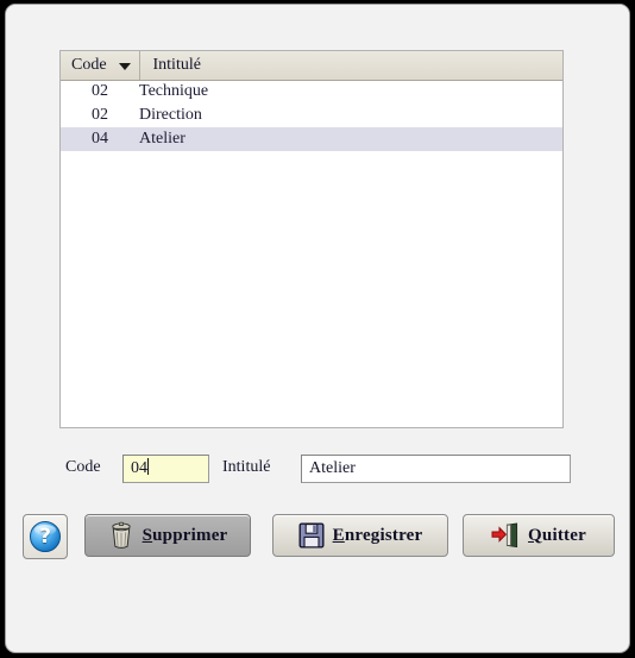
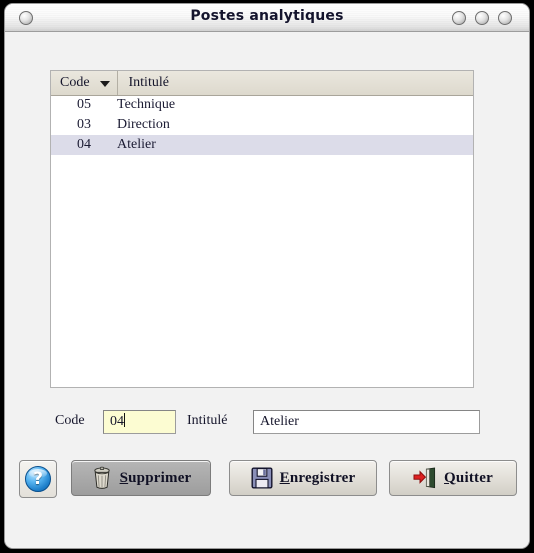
+ Postes analytiques
  Code	Intitulé
- 02	Technique
+ 05	Technique
- 02	Direction
+ 03	Direction
  04	Atelier
  Code
  04
  Intitulé
  Atelier
  ?
  Supprimer
  Enregistrer
  Quitter
